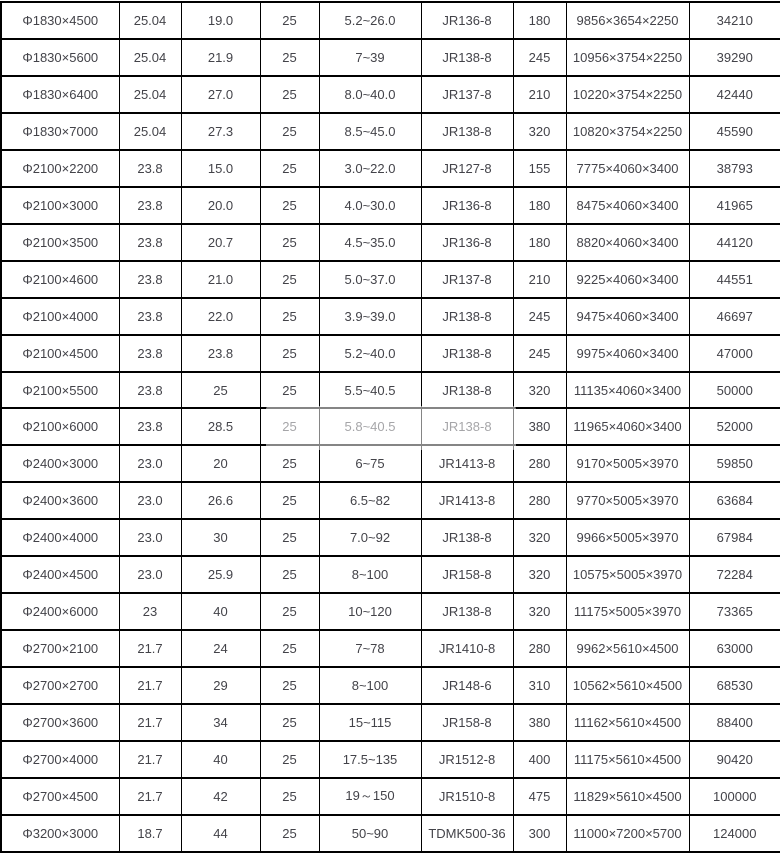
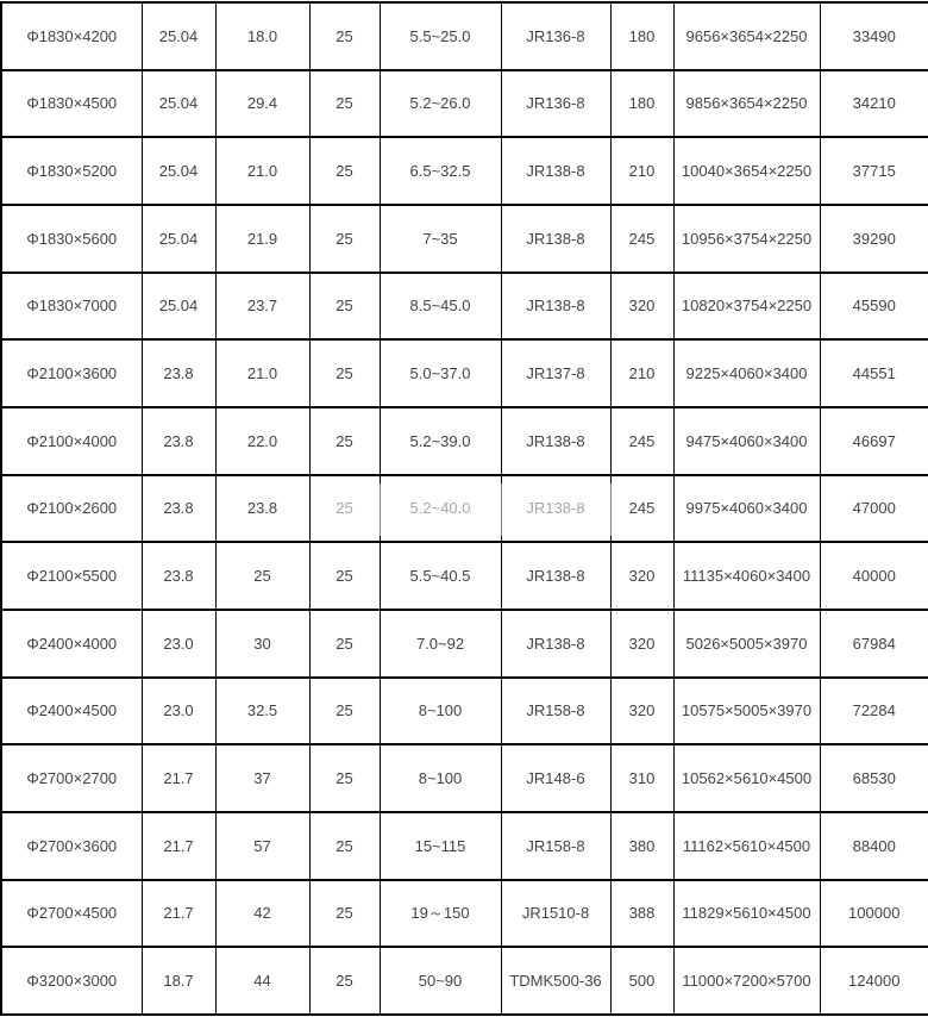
+ Φ1830×4200	25.04	18.0	25	5.5~25.0	JR136-8	180	9656×3654×2250	33490
- Φ1830×4500	25.04	19.0	25	5.2~26.0	JR136-8	180	9856×3654×2250	34210
+ Φ1830×4500	25.04	29.4	25	5.2~26.0	JR136-8	180	9856×3654×2250	34210
+ Φ1830×5200	25.04	21.0	25	6.5~32.5	JR138-8	210	10040×3654×2250	37715
- Φ1830×5600	25.04	21.9	25	7~39	JR138-8	245	10956×3754×2250	39290
+ Φ1830×5600	25.04	21.9	25	7~35	JR138-8	245	10956×3754×2250	39290
- Φ1830×6400	25.04	27.0	25	8.0~40.0	JR137-8	210	10220×3754×2250	42440
- Φ1830×7000	25.04	27.3	25	8.5~45.0	JR138-8	320	10820×3754×2250	45590
+ Φ1830×7000	25.04	23.7	25	8.5~45.0	JR138-8	320	10820×3754×2250	45590
- Φ2100×2200	23.8	15.0	25	3.0~22.0	JR127-8	155	7775×4060×3400	38793
- Φ2100×3000	23.8	20.0	25	4.0~30.0	JR136-8	180	8475×4060×3400	41965
- Φ2100×3500	23.8	20.7	25	4.5~35.0	JR136-8	180	8820×4060×3400	44120
- Φ2100×4600	23.8	21.0	25	5.0~37.0	JR137-8	210	9225×4060×3400	44551
+ Φ2100×3600	23.8	21.0	25	5.0~37.0	JR137-8	210	9225×4060×3400	44551
- Φ2100×4000	23.8	22.0	25	3.9~39.0	JR138-8	245	9475×4060×3400	46697
+ Φ2100×4000	23.8	22.0	25	5.2~39.0	JR138-8	245	9475×4060×3400	46697
- Φ2100×4500	23.8	23.8	25	5.2~40.0	JR138-8	245	9975×4060×3400	47000
+ Φ2100×2600	23.8	23.8	25	5.2~40.0	JR138-8	245	9975×4060×3400	47000
- Φ2100×5500	23.8	25	25	5.5~40.5	JR138-8	320	11135×4060×3400	50000
+ Φ2100×5500	23.8	25	25	5.5~40.5	JR138-8	320	11135×4060×3400	40000
- Φ2100×6000	23.8	28.5	25	5.8~40.5	JR138-8	380	11965×4060×3400	52000
- Φ2400×3000	23.0	20	25	6~75	JR1413-8	280	9170×5005×3970	59850
- Φ2400×3600	23.0	26.6	25	6.5~82	JR1413-8	280	9770×5005×3970	63684
- Φ2400×4000	23.0	30	25	7.0~92	JR138-8	320	9966×5005×3970	67984
+ Φ2400×4000	23.0	30	25	7.0~92	JR138-8	320	5026×5005×3970	67984
- Φ2400×4500	23.0	25.9	25	8~100	JR158-8	320	10575×5005×3970	72284
+ Φ2400×4500	23.0	32.5	25	8~100	JR158-8	320	10575×5005×3970	72284
- Φ2400×6000	23	40	25	10~120	JR138-8	320	11175×5005×3970	73365
- Φ2700×2100	21.7	24	25	7~78	JR1410-8	280	9962×5610×4500	63000
- Φ2700×2700	21.7	29	25	8~100	JR148-6	310	10562×5610×4500	68530
+ Φ2700×2700	21.7	37	25	8~100	JR148-6	310	10562×5610×4500	68530
- Φ2700×3600	21.7	34	25	15~115	JR158-8	380	11162×5610×4500	88400
+ Φ2700×3600	21.7	57	25	15~115	JR158-8	380	11162×5610×4500	88400
- Φ2700×4000	21.7	40	25	17.5~135	JR1512-8	400	11175×5610×4500	90420
- Φ2700×4500	21.7	42	25	19～150	JR1510-8	475	11829×5610×4500	100000
+ Φ2700×4500	21.7	42	25	19～150	JR1510-8	388	11829×5610×4500	100000
- Φ3200×3000	18.7	44	25	50~90	TDMK500-36	300	11000×7200×5700	124000
+ Φ3200×3000	18.7	44	25	50~90	TDMK500-36	500	11000×7200×5700	124000
